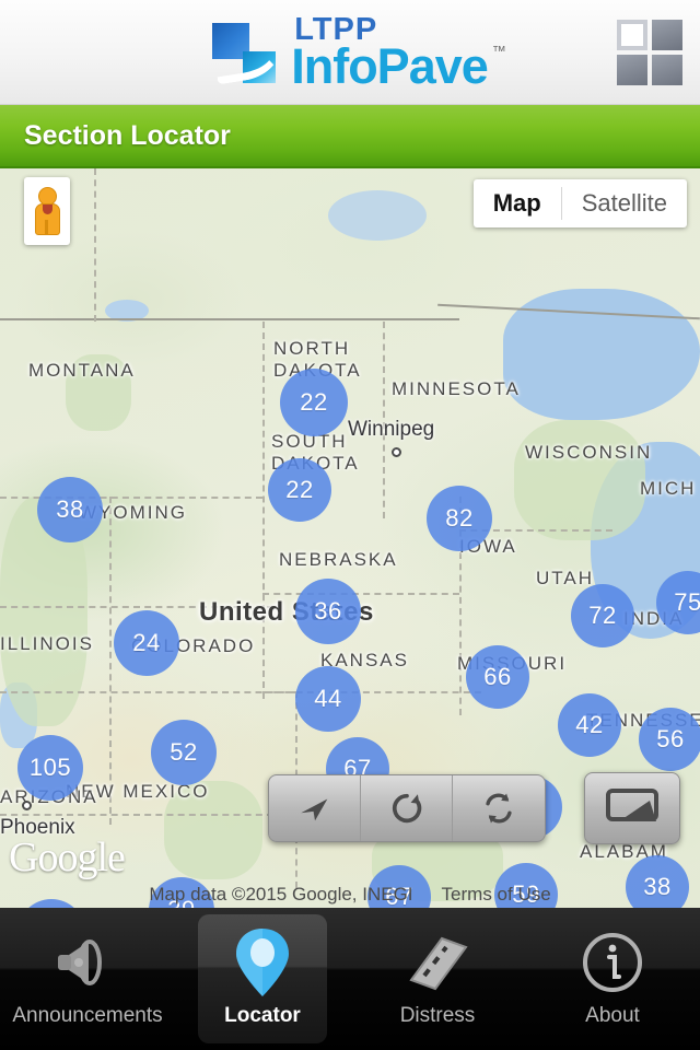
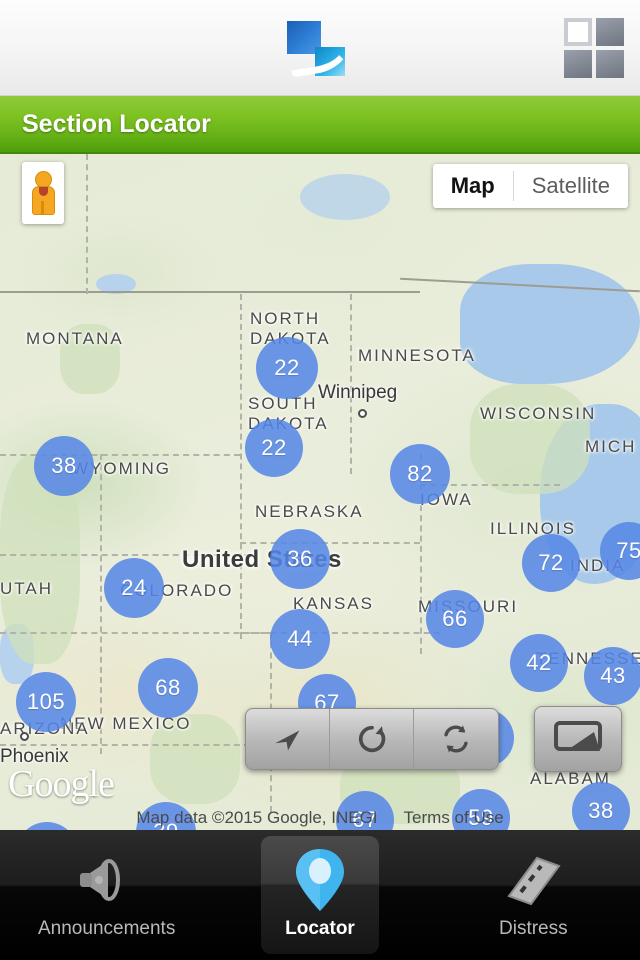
- LTPP
- InfoPave
- ™
  Section Locator
  MONTANA
  NORTH
  DAKOTA
  SOUTH
  DAKOTA
  MINNESOTA
  WISCONSIN
  MICH
  WYOMING
  IOWA
  NEBRASKA
- UTAH
+ ILLINOIS
  INDIA
- ILLINOIS
+ UTAH
  COLORADO
  KANSAS
  MISSOURI
  TENNESSE
  NEW MEXICO
  ARIZONA
  ALABAM
  United States
  Winnipeg
  Phoenix
  22
  22
  82
  38
  36
  72
  75
  24
  44
  66
  42
- 56
+ 43
  105
- 52
+ 68
  67
  67
  59
  38
  Map
  Satellite
  Google
  Map data ©2015 Google, INEGI
  Terms of Use
  Announcements
  Locator
  Distress
- About
